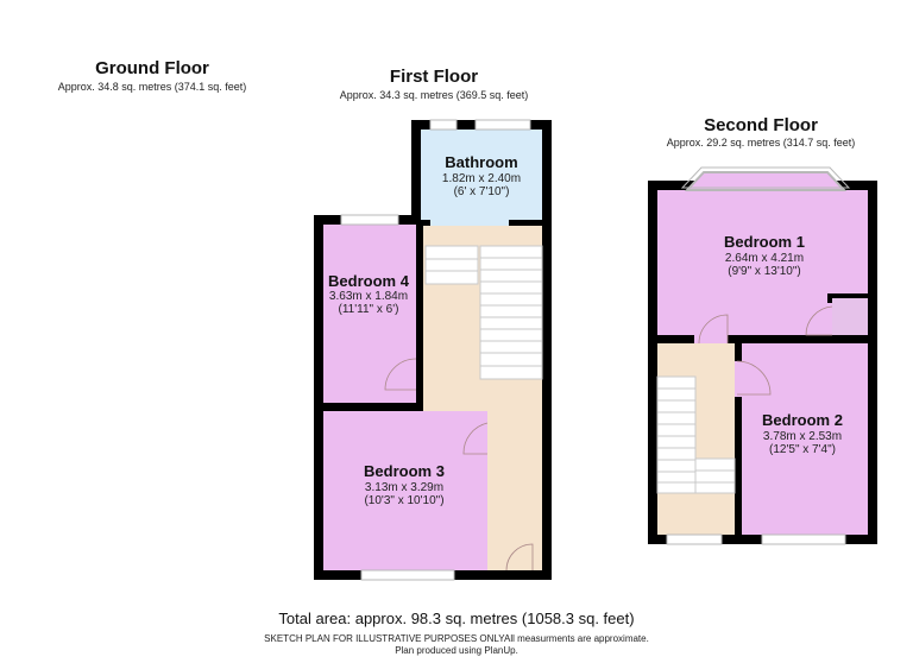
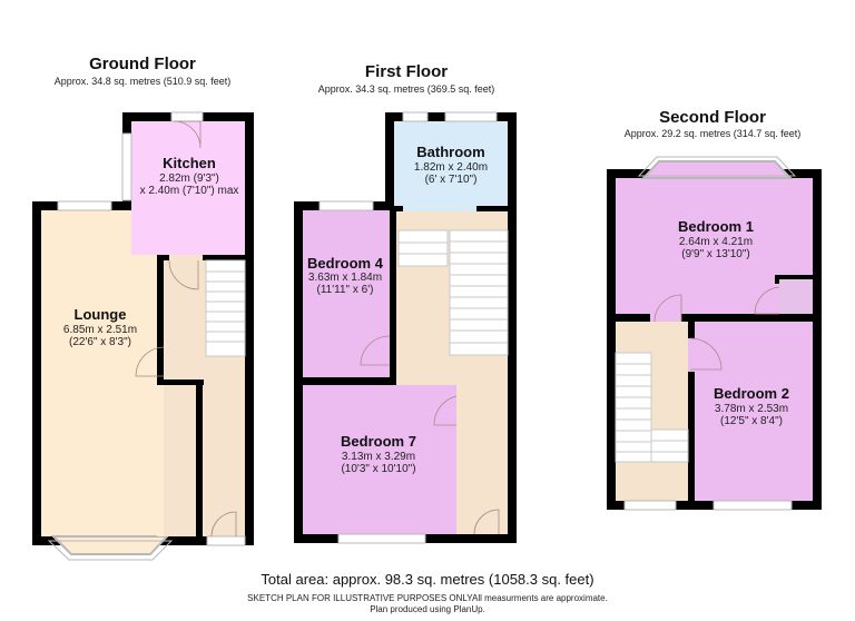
  Ground Floor
- Approx. 34.8 sq. metres (374.1 sq. feet)
+ Approx. 34.8 sq. metres (510.9 sq. feet)
  First Floor
  Approx. 34.3 sq. metres (369.5 sq. feet)
  Second Floor
  Approx. 29.2 sq. metres (314.7 sq. feet)
+ Kitchen
+ 2.82m (9'3")
+ x 2.40m (7'10") max
+ Lounge
+ 6.85m x 2.51m
+ (22'6" x 8'3")
  Bathroom
  1.82m x 2.40m
  (6' x 7'10")
  Bedroom 4
  3.63m x 1.84m
  (11'11" x 6')
- Bedroom 3
+ Bedroom 7
  3.13m x 3.29m
  (10'3" x 10'10")
  Bedroom 1
  2.64m x 4.21m
  (9'9" x 13'10")
  Bedroom 2
  3.78m x 2.53m
- (12'5" x 7'4")
+ (12'5" x 8'4")
  Total area: approx. 98.3 sq. metres (1058.3 sq. feet)
  SKETCH PLAN FOR ILLUSTRATIVE PURPOSES ONLYAll measurments are approximate.
  Plan produced using PlanUp.
